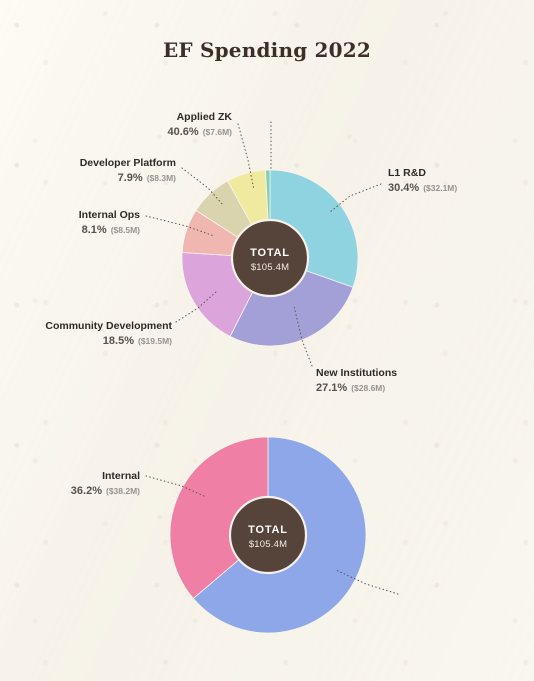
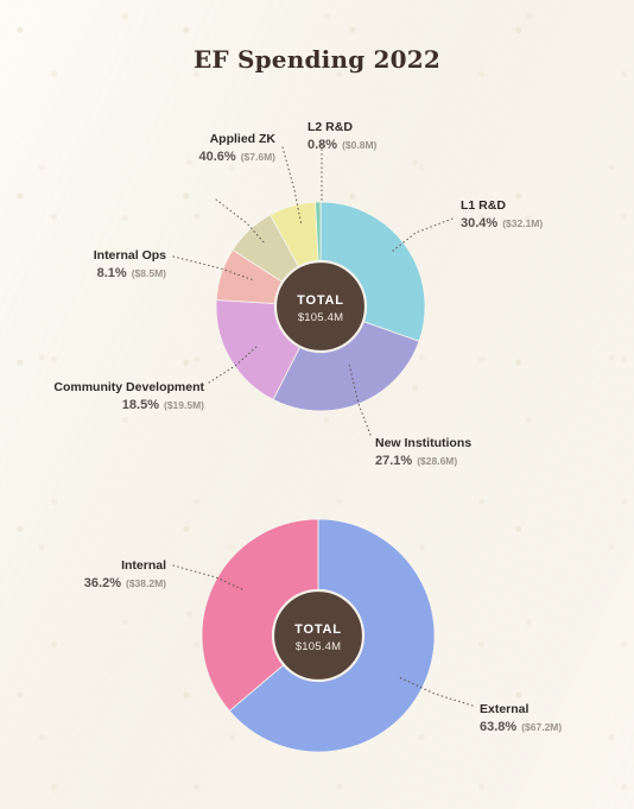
  EF Spending 2022
  TOTAL
  $105.4M
  L1 R&D
  30.4% ($32.1M)
  New Institutions
  27.1% ($28.6M)
  Community Development
  18.5% ($19.5M)
  Internal Ops
  8.1% ($8.5M)
- Developer Platform
- 7.9% ($8.3M)
  Applied ZK
  40.6% ($7.6M)
+ L2 R&D
+ 0.8% ($0.8M)
  TOTAL
  $105.4M
  Internal
  36.2% ($38.2M)
+ External
+ 63.8% ($67.2M)
